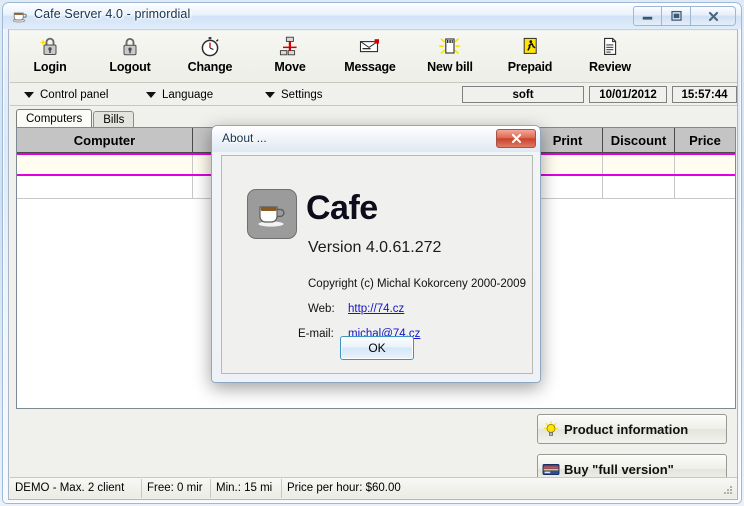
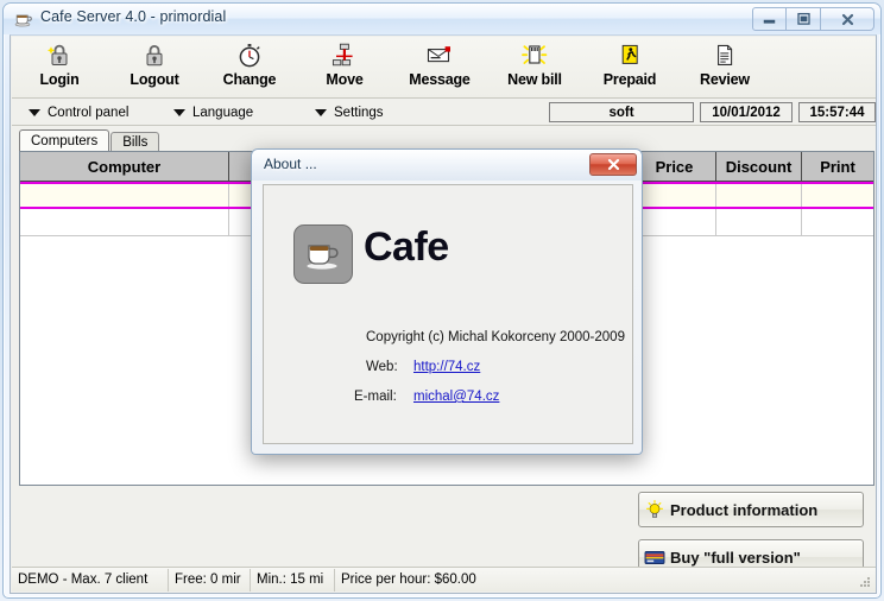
  Cafe Server 4.0 - primordial
  Login
  Logout
  Change
  Move
  Message
  New bill
  Prepaid
  Review
  Control panel
  Language
  Settings
  soft
  10/01/2012
  15:57:44
  Computers
  Bills
  Computer
- Print
+ Price
  Discount
- Price
+ Print
  Product information
  Buy "full version"
- DEMO - Max. 2 client
+ DEMO - Max. 7 client
  Free: 0 mir
  Min.: 15 mi
  Price per hour: $60.00
  About ...
  Cafe
- Version 4.0.61.272
  Copyright (c) Michal Kokorceny 2000-2009
  Web:
  http://74.cz
  E-mail:
  michal@74.cz
- OK
